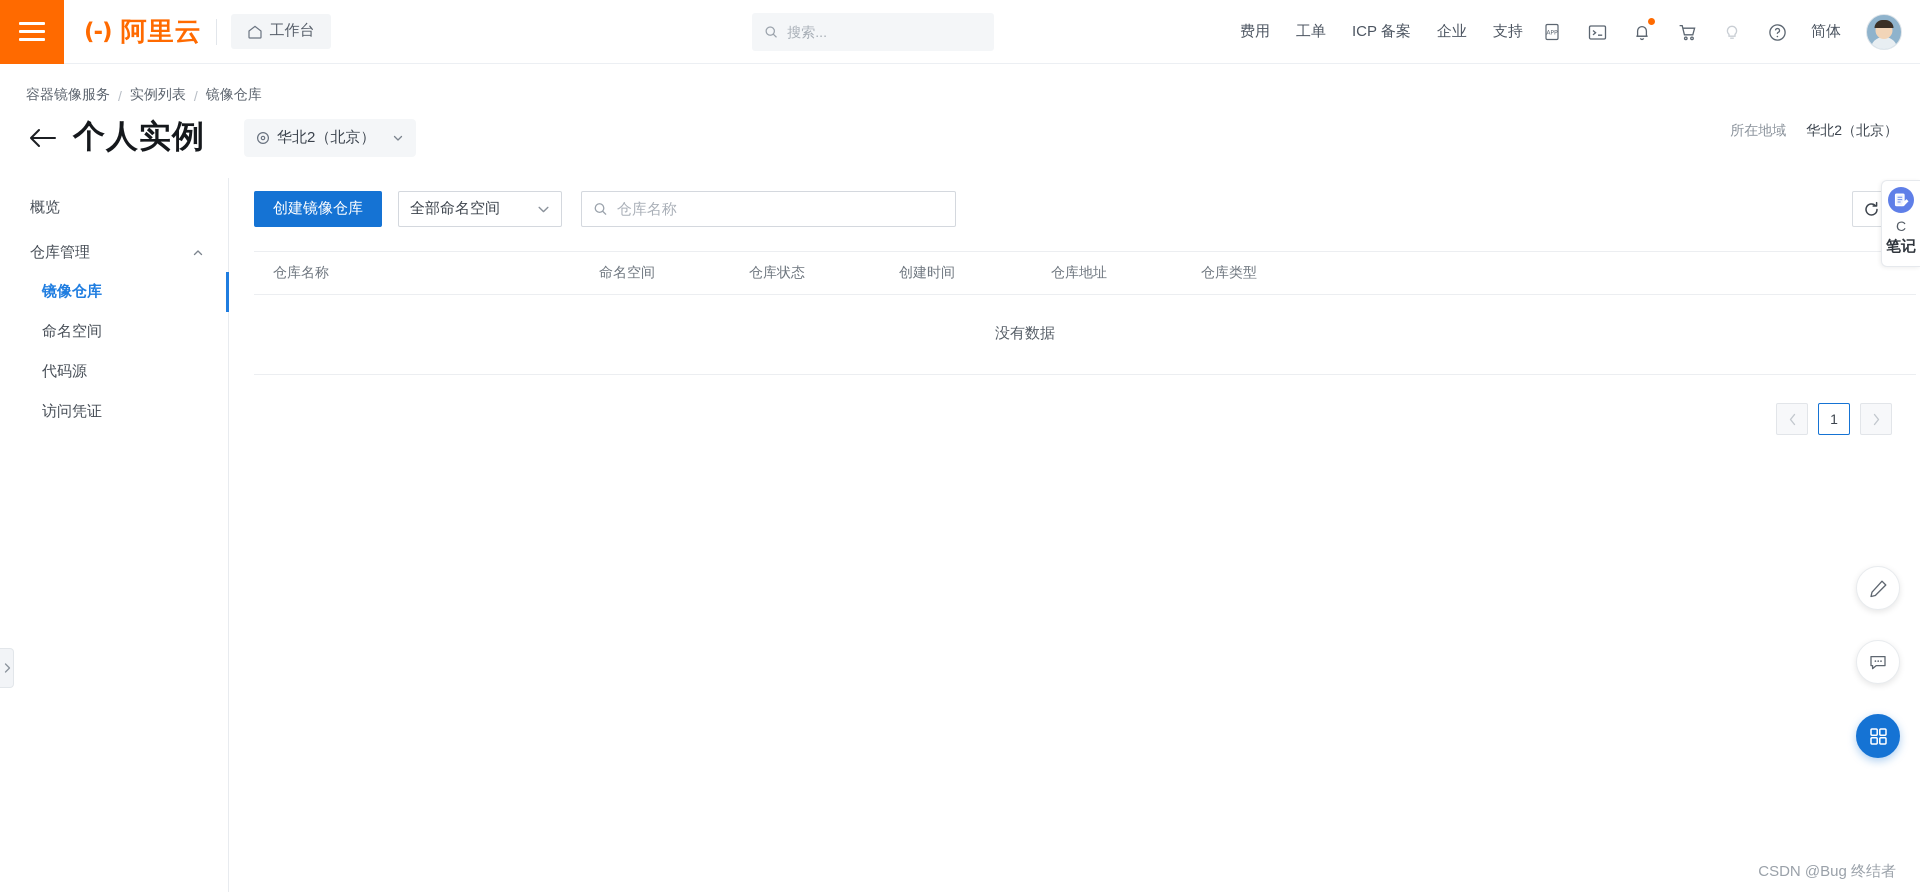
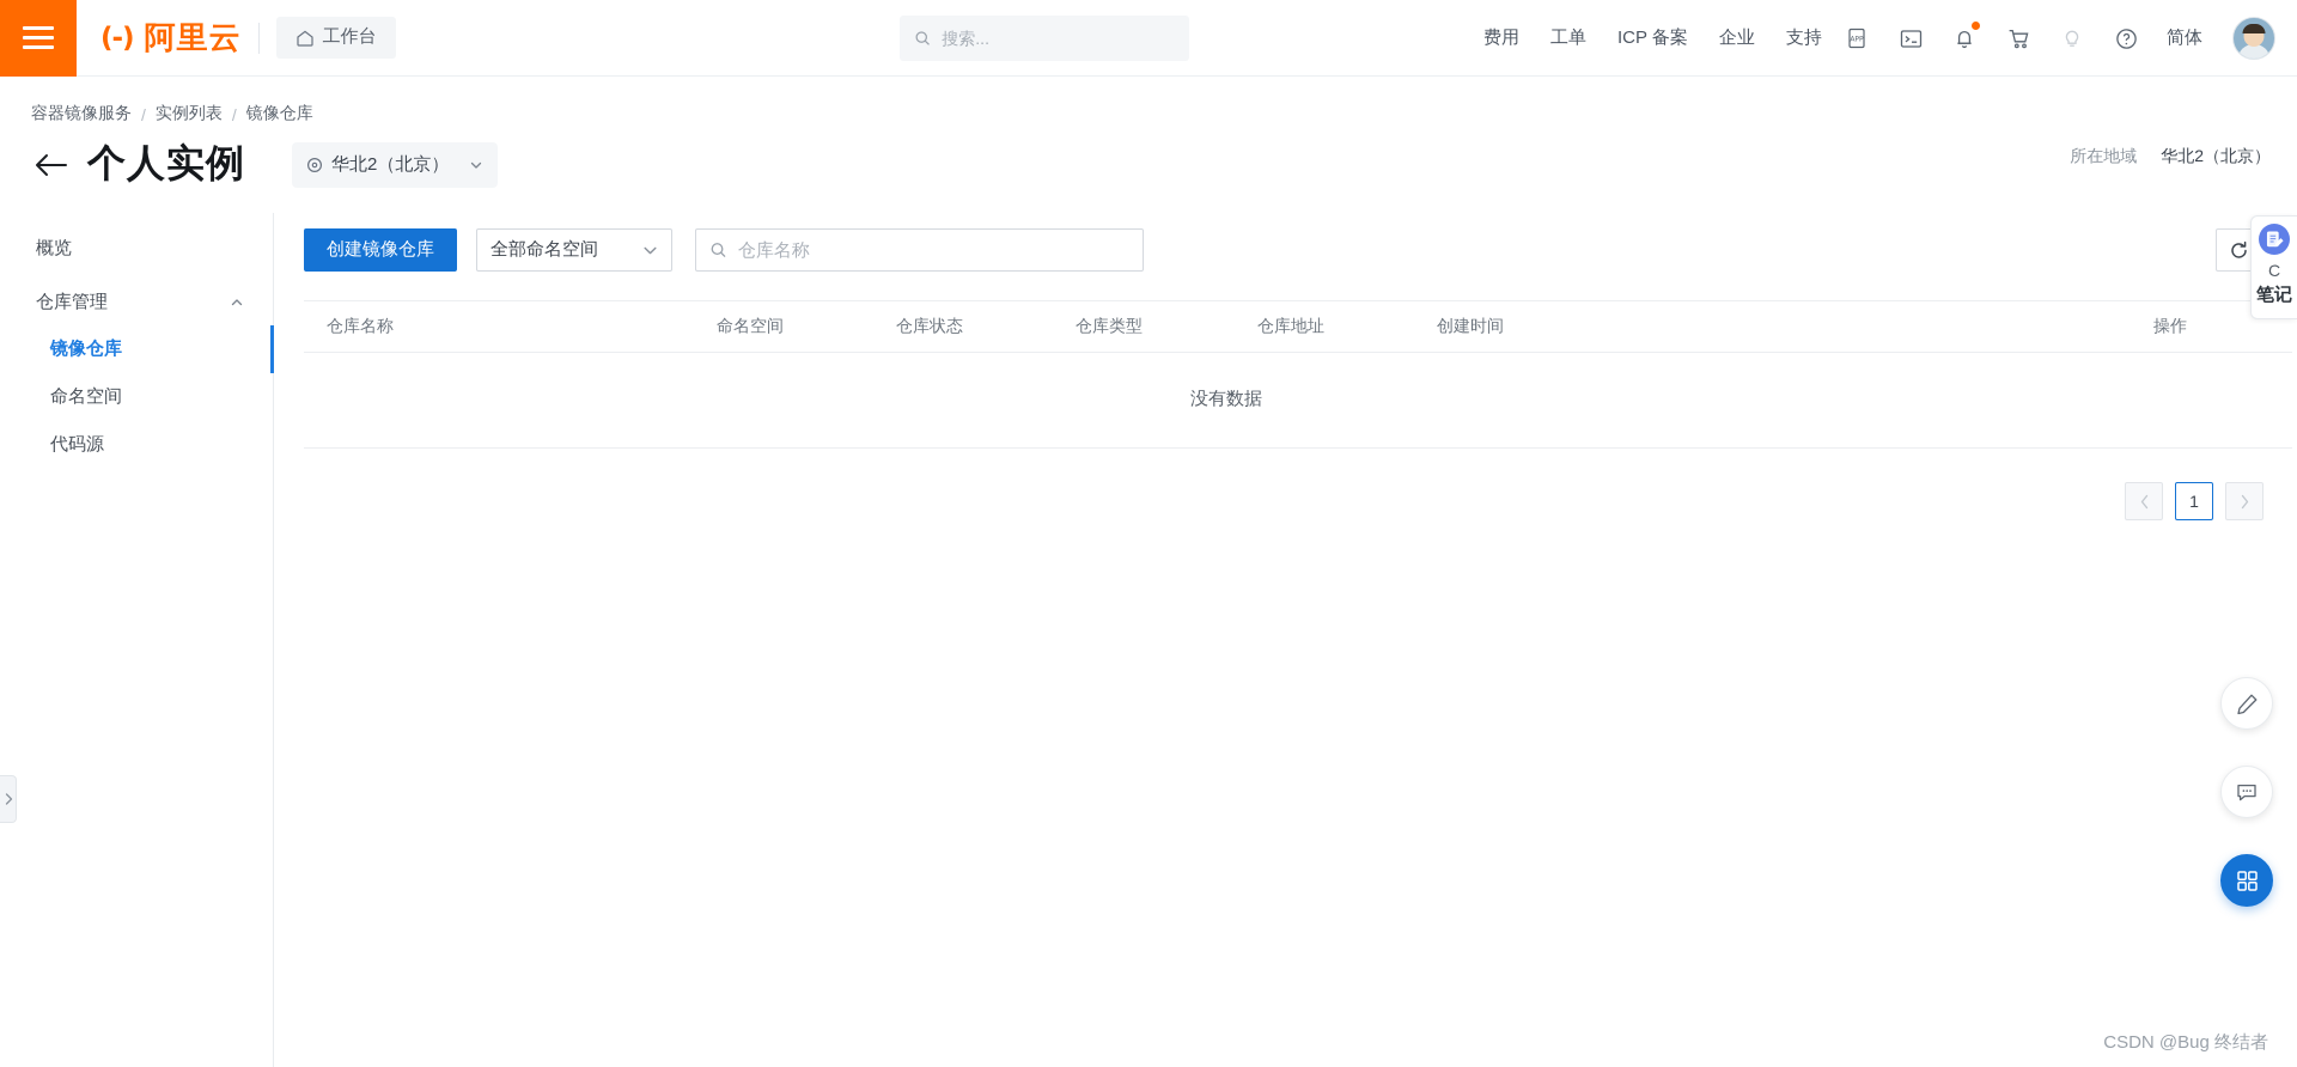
  (-)
  阿里云
  工作台
  搜索...
  费用
  工单
  ICP 备案
  企业
  支持
  简体
  容器镜像服务
  /
  实例列表
  /
  镜像仓库
  个人实例
  华北2（北京）
  所在地域
  华北2（北京）
  概览
  仓库管理
  镜像仓库
  命名空间
  代码源
- 访问凭证
  创建镜像仓库
  全部命名空间
  仓库名称
  仓库名称
  命名空间
  仓库状态
- 创建时间
+ 仓库类型
  仓库地址
- 仓库类型
+ 创建时间
+ 操作
  没有数据
  1
  C
  笔记
  CSDN @Bug 终结者
